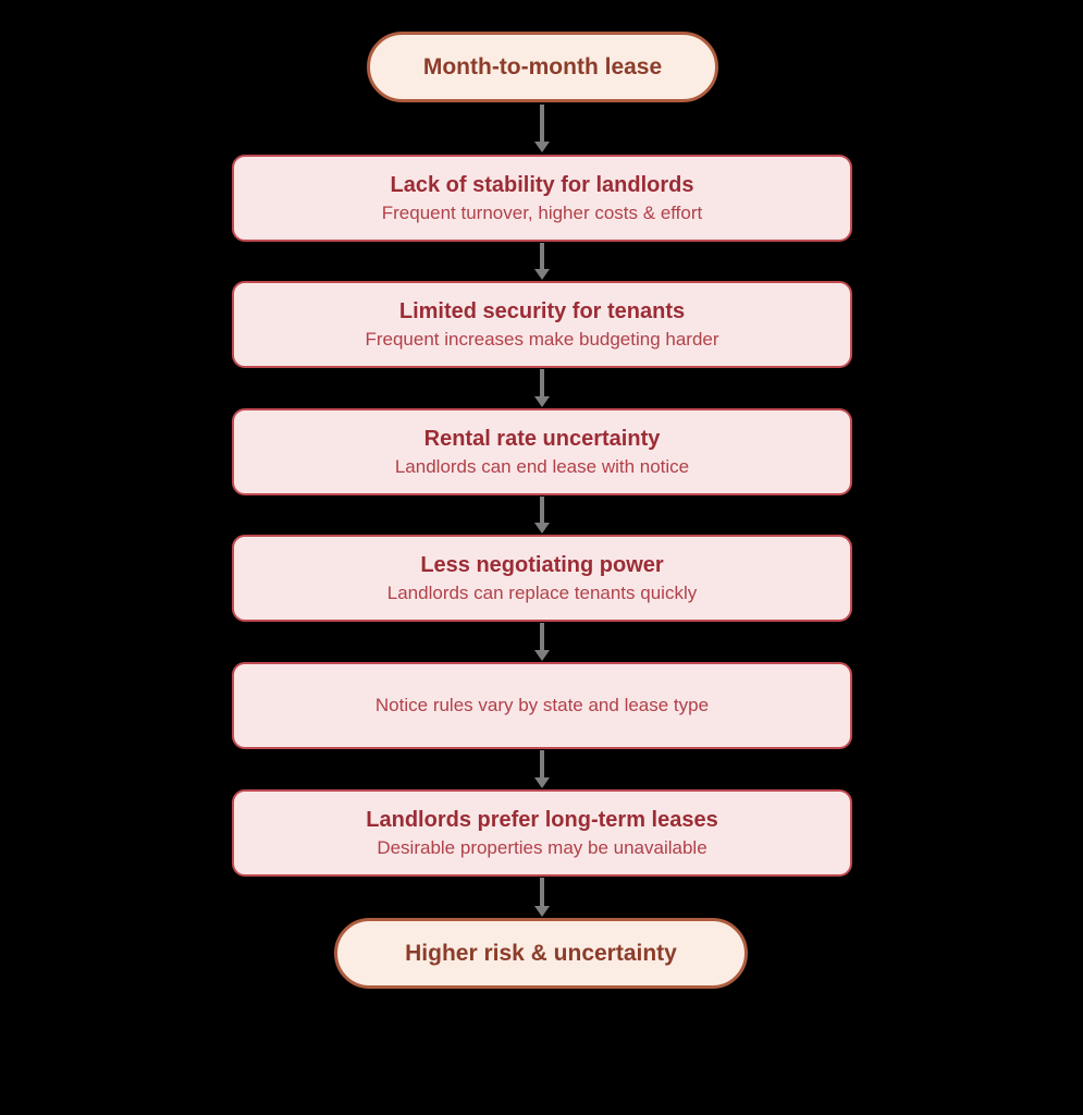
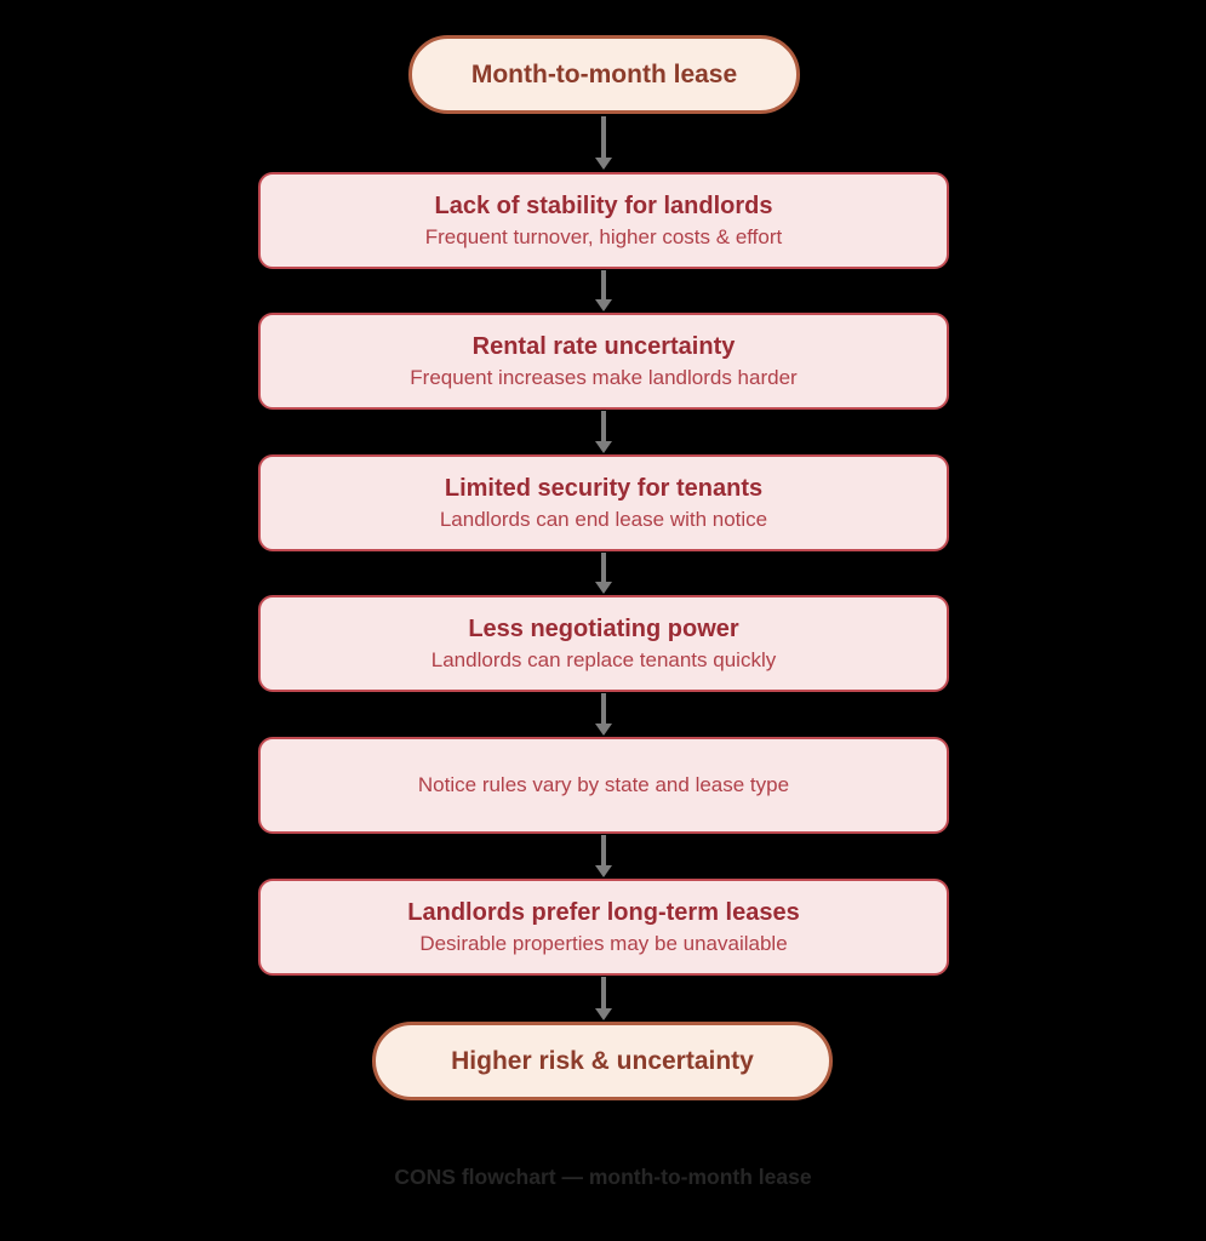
  Month-to-month lease
  Lack of stability for landlords
  Frequent turnover, higher costs & effort
- Limited security for tenants
+ Rental rate uncertainty
- Frequent increases make budgeting harder
+ Frequent increases make landlords harder
- Rental rate uncertainty
+ Limited security for tenants
  Landlords can end lease with notice
  Less negotiating power
  Landlords can replace tenants quickly
  Notice rules vary by state and lease type
  Landlords prefer long-term leases
  Desirable properties may be unavailable
  Higher risk & uncertainty
+ CONS flowchart — month-to-month lease
